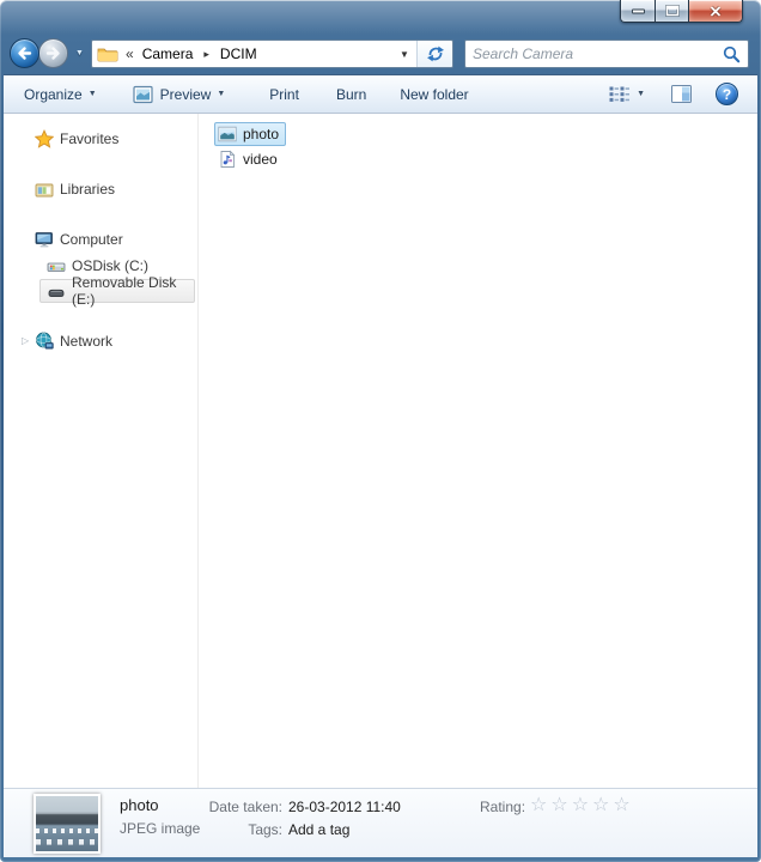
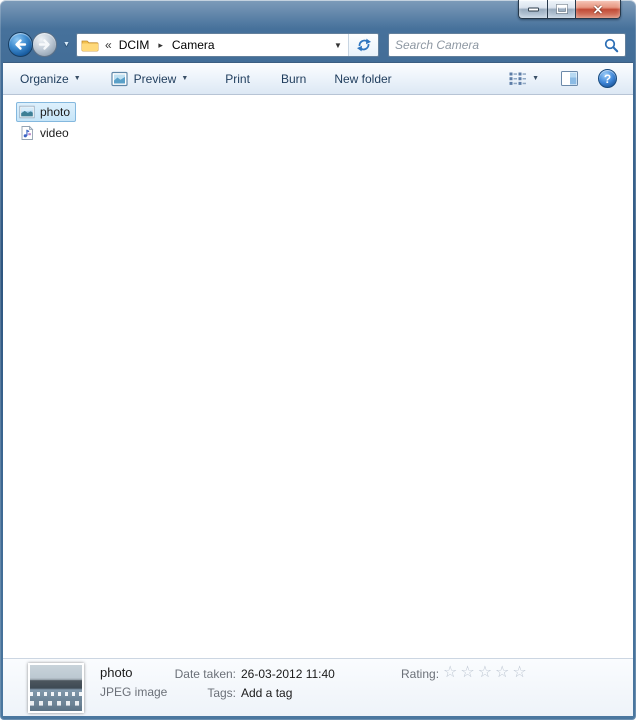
  «
- Camera
+ DCIM
  ▸
- DCIM
+ Camera
  ▼
  Search Camera
  Organize
  Preview
  Print
  Burn
  New folder
  ?
- Favorites
- Libraries
- Computer
- OSDisk (C:)
- Removable Disk (E:)
- ▷
- Network
  photo
  video
  photo
  JPEG image
  Date taken:
  26-03-2012 11:40
  Tags:
  Add a tag
  Rating:
  ☆☆☆☆☆
